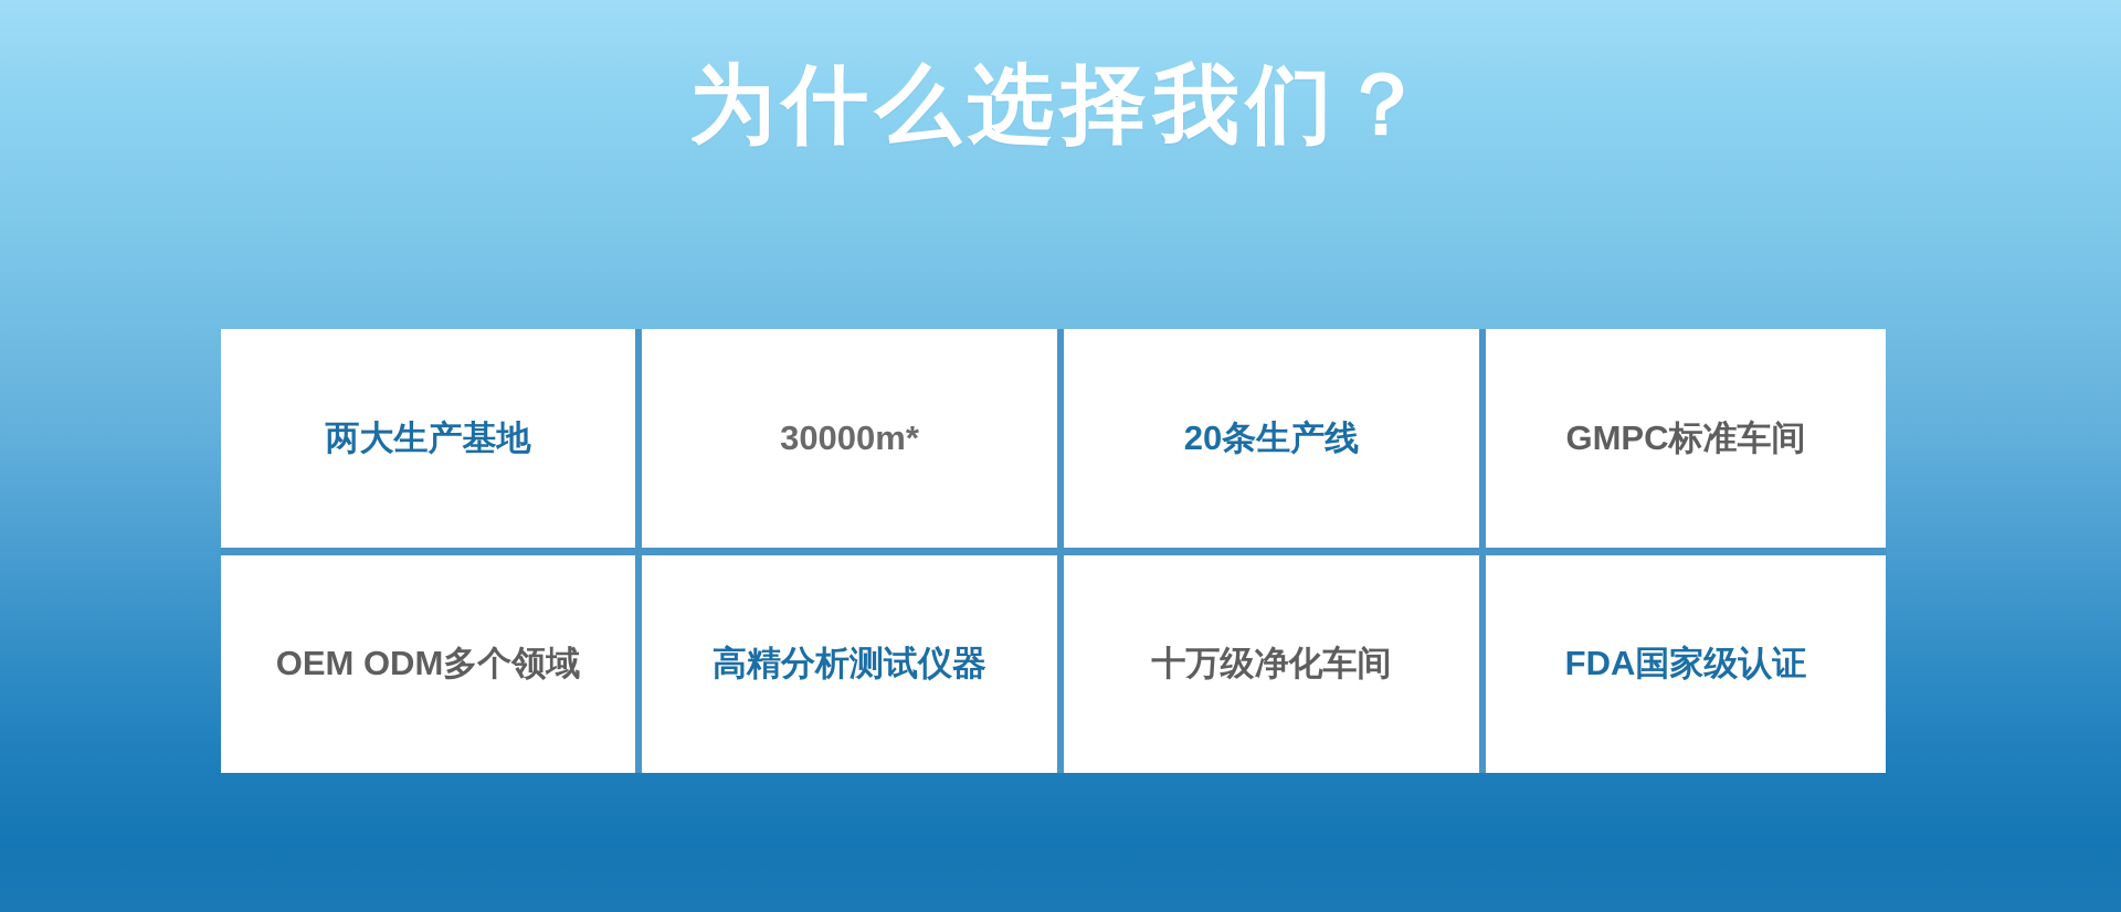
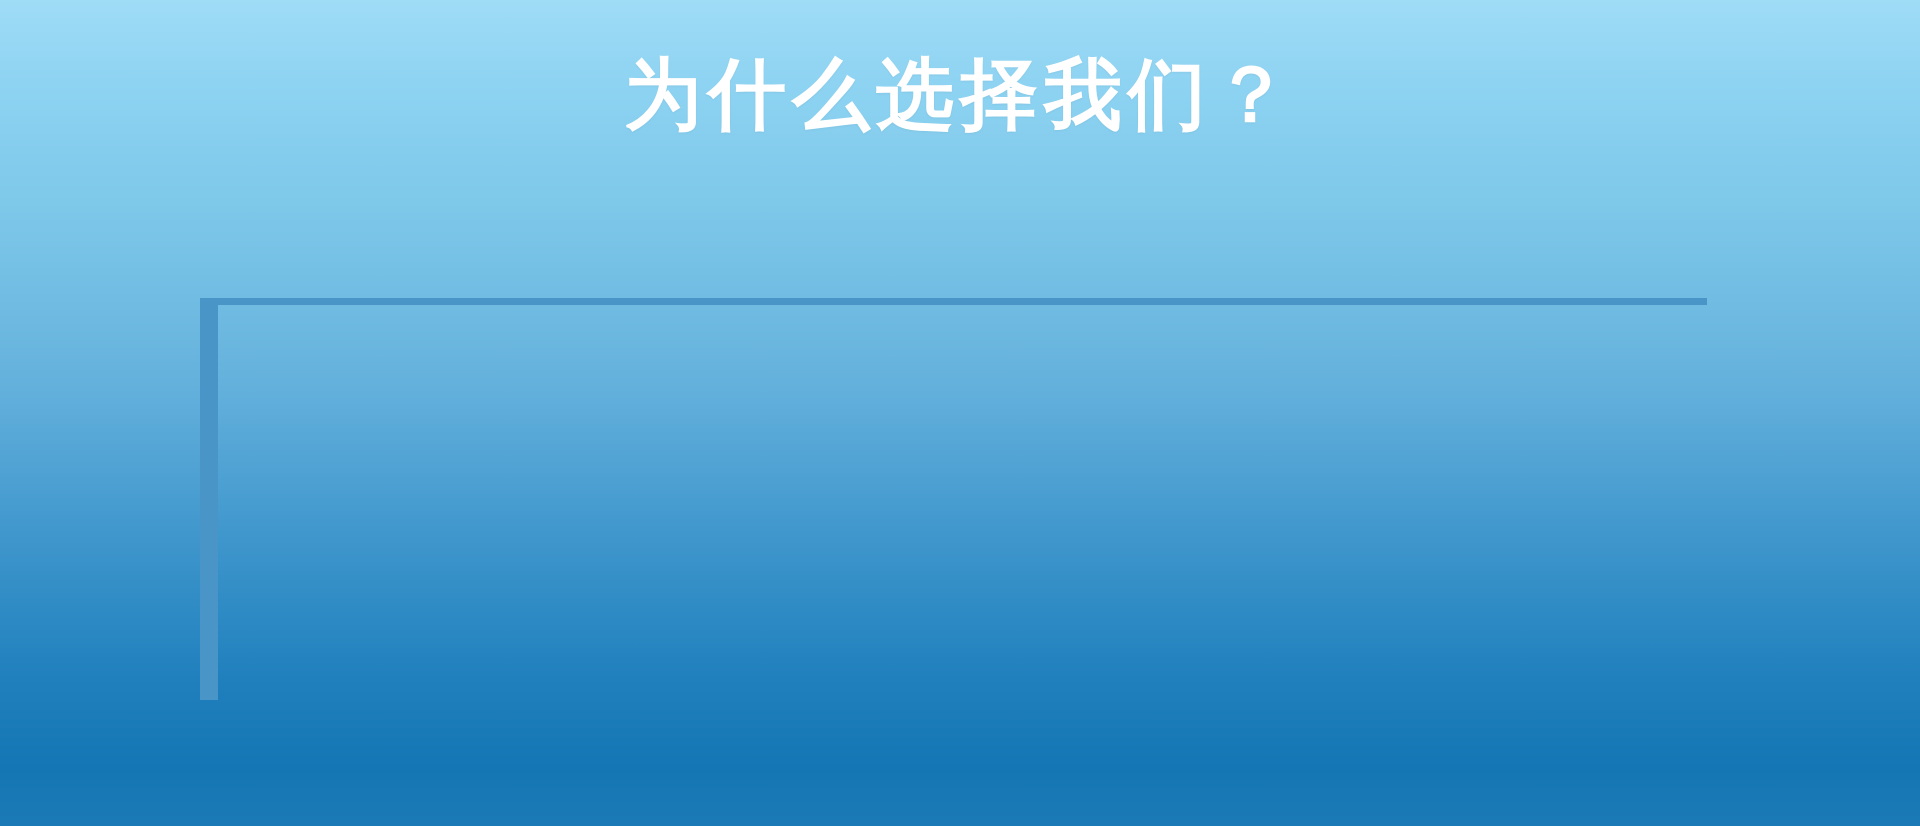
  为什么选择我们？
- 两大生产基地
- 30000m*
- 20条生产线
- GMPC标准车间
- OEM ODM多个领域
- 高精分析测试仪器
- 十万级净化车间
- FDA国家级认证
